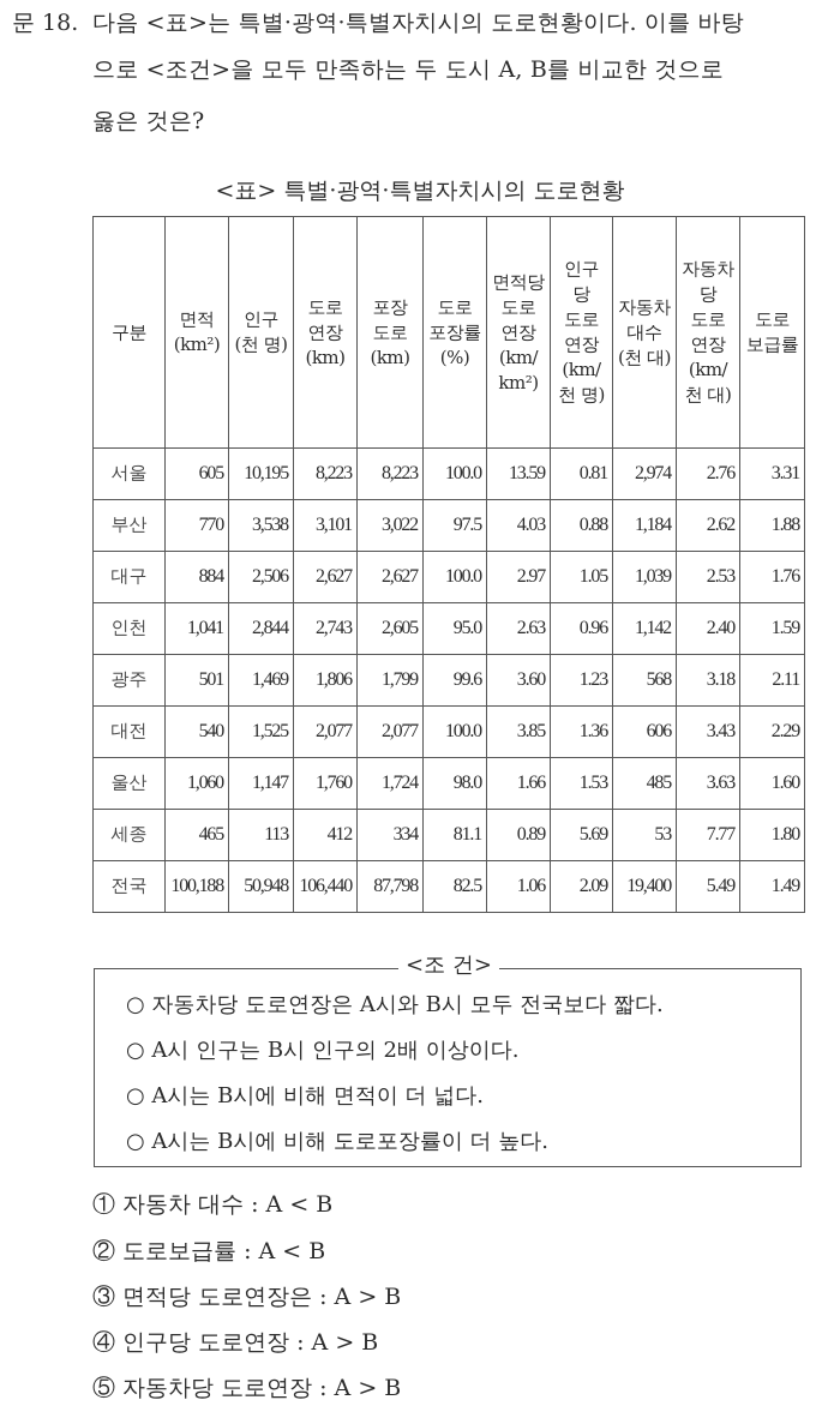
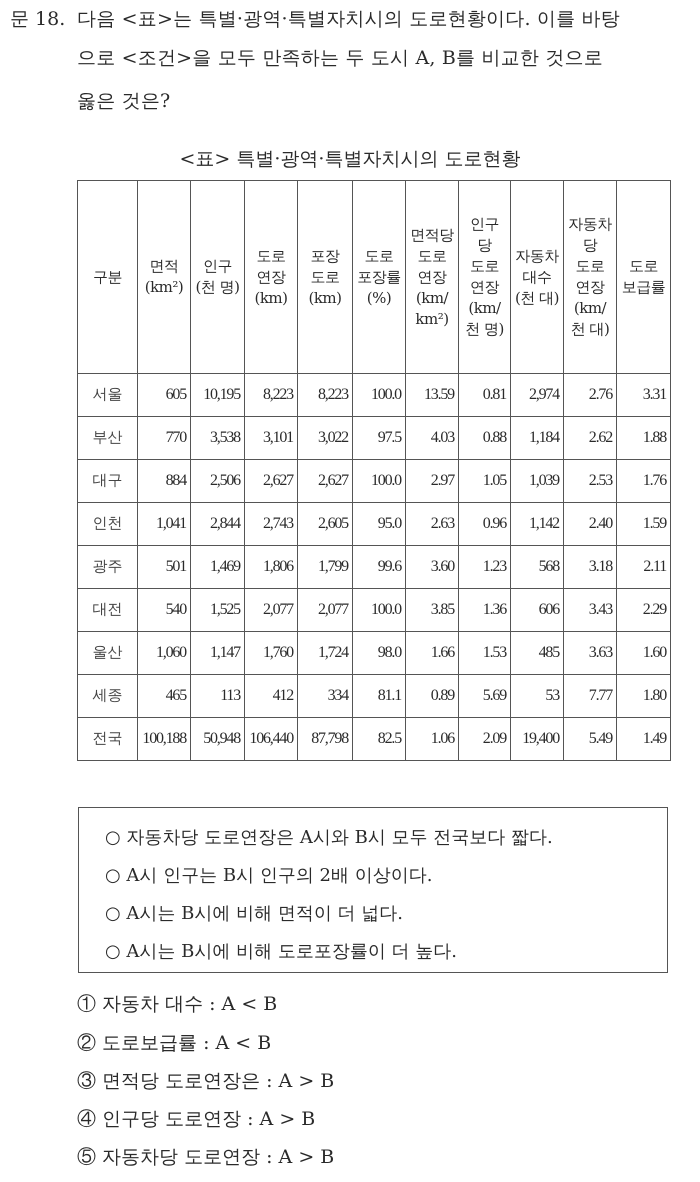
  문 18.
  다음 <표>는 특별·광역·특별자치시의 도로현황이다. 이를 바탕
  으로 <조건>을 모두 만족하는 두 도시 A, B를 비교한 것으로
  옳은 것은?
  <표> 특별·광역·특별자치시의 도로현황
  구분	면적(km²)	인구(천 명)	도로연장(km)	포장도로(km)	도로포장률(%)	면적당도로연장(km/km²)	인구당도로연장(km/천 명)	자동차대수(천 대)	자동차당도로연장(km/천 대)	도로보급률
  서울	605	10,195	8,223	8,223	100.0	13.59	0.81	2,974	2.76	3.31
  부산	770	3,538	3,101	3,022	97.5	4.03	0.88	1,184	2.62	1.88
  대구	884	2,506	2,627	2,627	100.0	2.97	1.05	1,039	2.53	1.76
  인천	1,041	2,844	2,743	2,605	95.0	2.63	0.96	1,142	2.40	1.59
  광주	501	1,469	1,806	1,799	99.6	3.60	1.23	568	3.18	2.11
  대전	540	1,525	2,077	2,077	100.0	3.85	1.36	606	3.43	2.29
  울산	1,060	1,147	1,760	1,724	98.0	1.66	1.53	485	3.63	1.60
  세종	465	113	412	334	81.1	0.89	5.69	53	7.77	1.80
  전국	100,188	50,948	106,440	87,798	82.5	1.06	2.09	19,400	5.49	1.49
- <조 건>
  ○ 자동차당 도로연장은 A시와 B시 모두 전국보다 짧다.
  ○ A시 인구는 B시 인구의 2배 이상이다.
  ○ A시는 B시에 비해 면적이 더 넓다.
  ○ A시는 B시에 비해 도로포장률이 더 높다.
  ① 자동차 대수 : A < B
  ② 도로보급률 : A < B
  ③ 면적당 도로연장은 : A > B
  ④ 인구당 도로연장 : A > B
  ⑤ 자동차당 도로연장 : A > B
